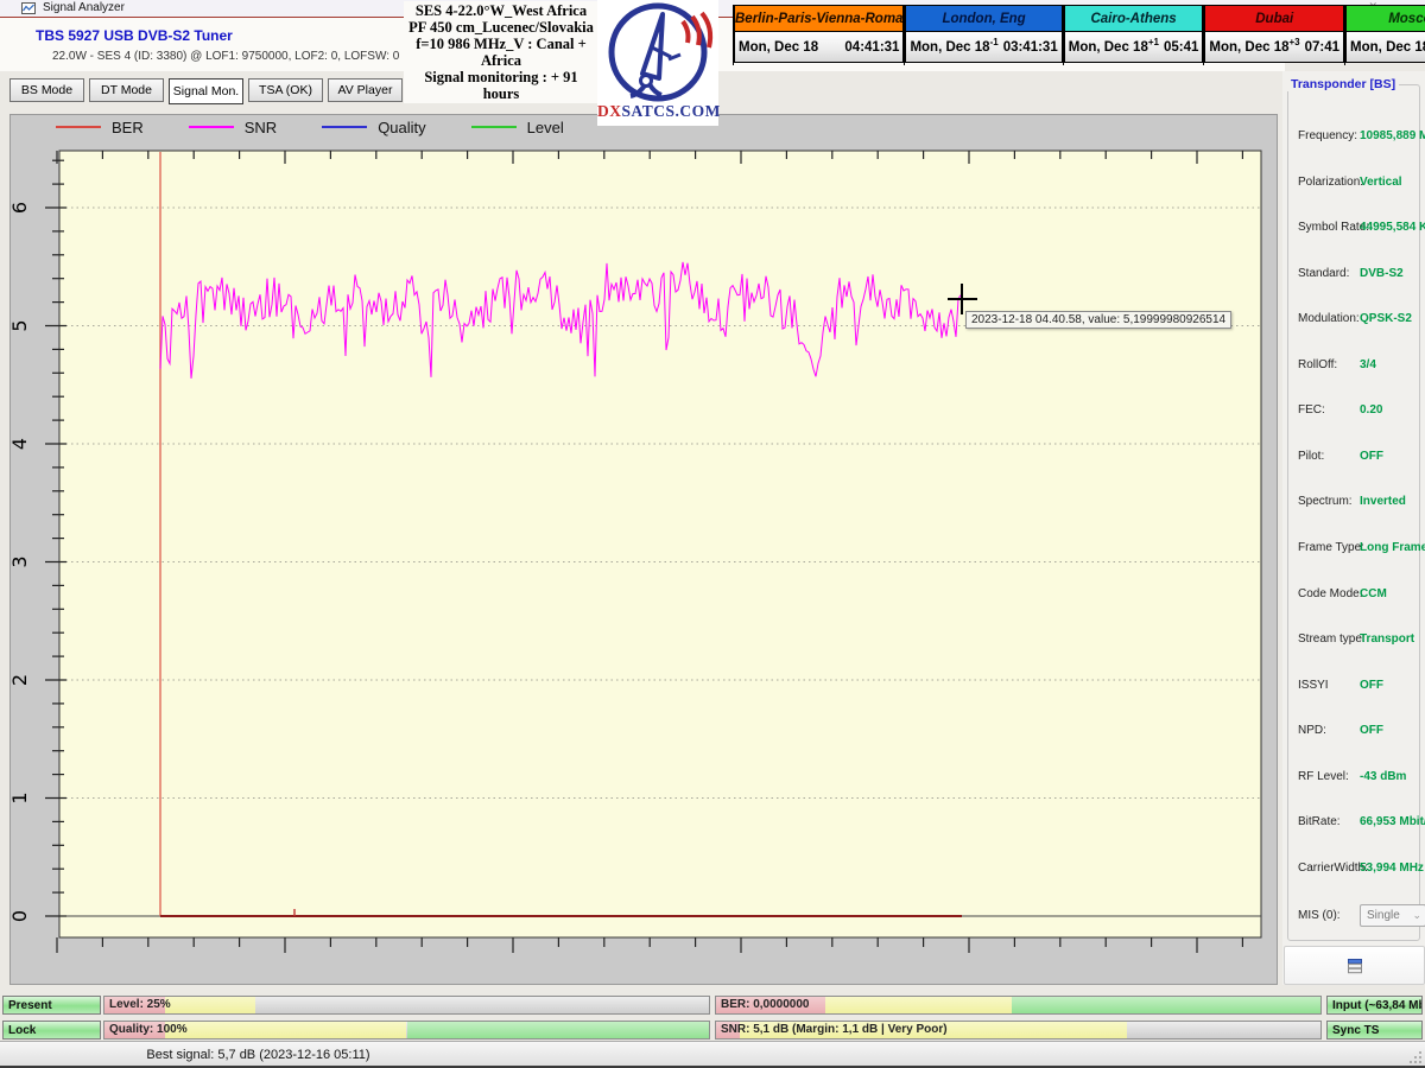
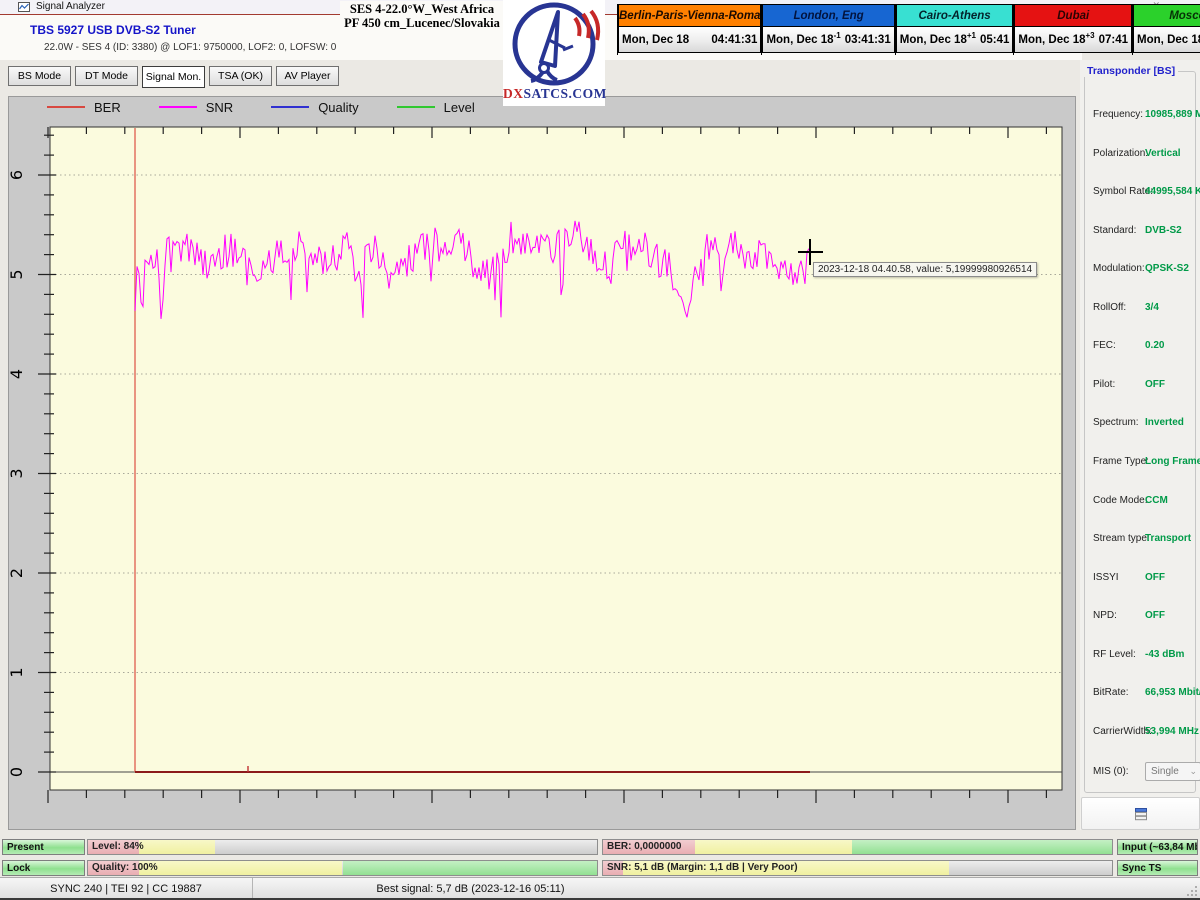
  Signal Analyzer
  TBS 5927 USB DVB-S2 Tuner
  22.0W - SES 4 (ID: 3380) @ LOF1: 9750000, LOF2: 0, LOFSW: 0
  SES 4-22.0°W_West Africa
  PF 450 cm_Lucenec/Slovakia
- f=10 986 MHz_V : Canal + Africa
- Signal monitoring : + 91 hours
  DXSATCS.COM
  Berlin-Paris-Vienna-Roma
  Mon, Dec 18
  04:41:31
  London, Eng
  Mon, Dec 18
  -1
  03:41:31
  Cairo-Athens
  Mon, Dec 18
  +1
  05:41
  Dubai
  Mon, Dec 18
  +3
  07:41
  Mon, Dec 1
  BS Mode
  DT Mode
  Signal Mon.
  TSA (OK)
  AV Player
  BER
  SNR
  Quality
  Level
  2023-12-18 04.40.58, value: 5,19999980926514
  Frequency:
  10985,889 M
  Polarization:
  Vertical
  Symbol Rate:
  44995,584 K
  Standard:
  DVB-S2
  Modulation:
  QPSK-S2
  RollOff:
  3/4
  FEC:
  0.20
  Pilot:
  OFF
  Spectrum:
  Inverted
  Frame Type:
  Long Frame
  Code Mode:
  CCM
  Stream type:
  Transport
  ISSYI
  OFF
  NPD:
  OFF
  RF Level:
  -43 dBm
  BitRate:
  66,953 Mbit
  CarrierWidth:
  53,994 MHz
  MIS (0):
  Single
  ⌄
  Transponder [BS]
  Present
- Level: 25%
+ Level: 84%
  BER: 0,0000000
  Input (~63,84 Mb
  Lock
  Quality: 100%
  SNR: 5,1 dB (Margin: 1,1 dB | Very Poor)
  Sync TS
+ SYNC 240 | TEI 92 | CC 19887
  Best signal: 5,7 dB (2023-12-16 05:11)
